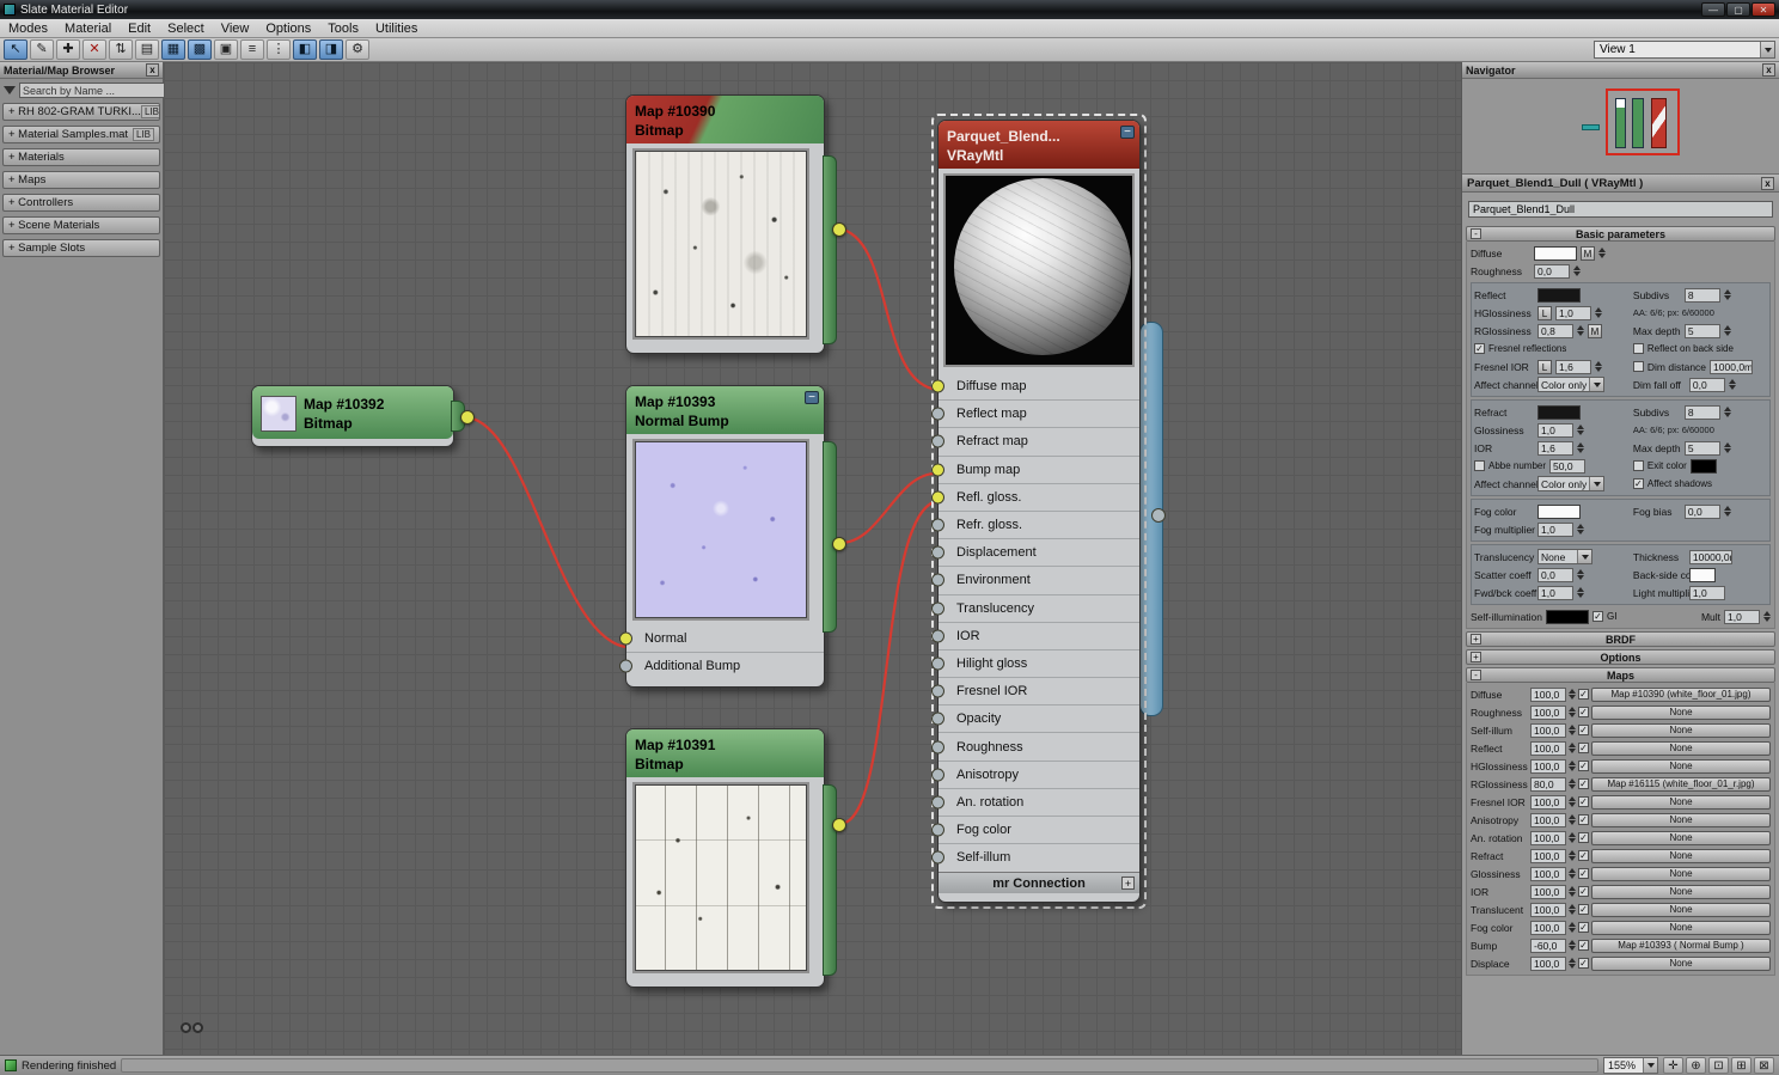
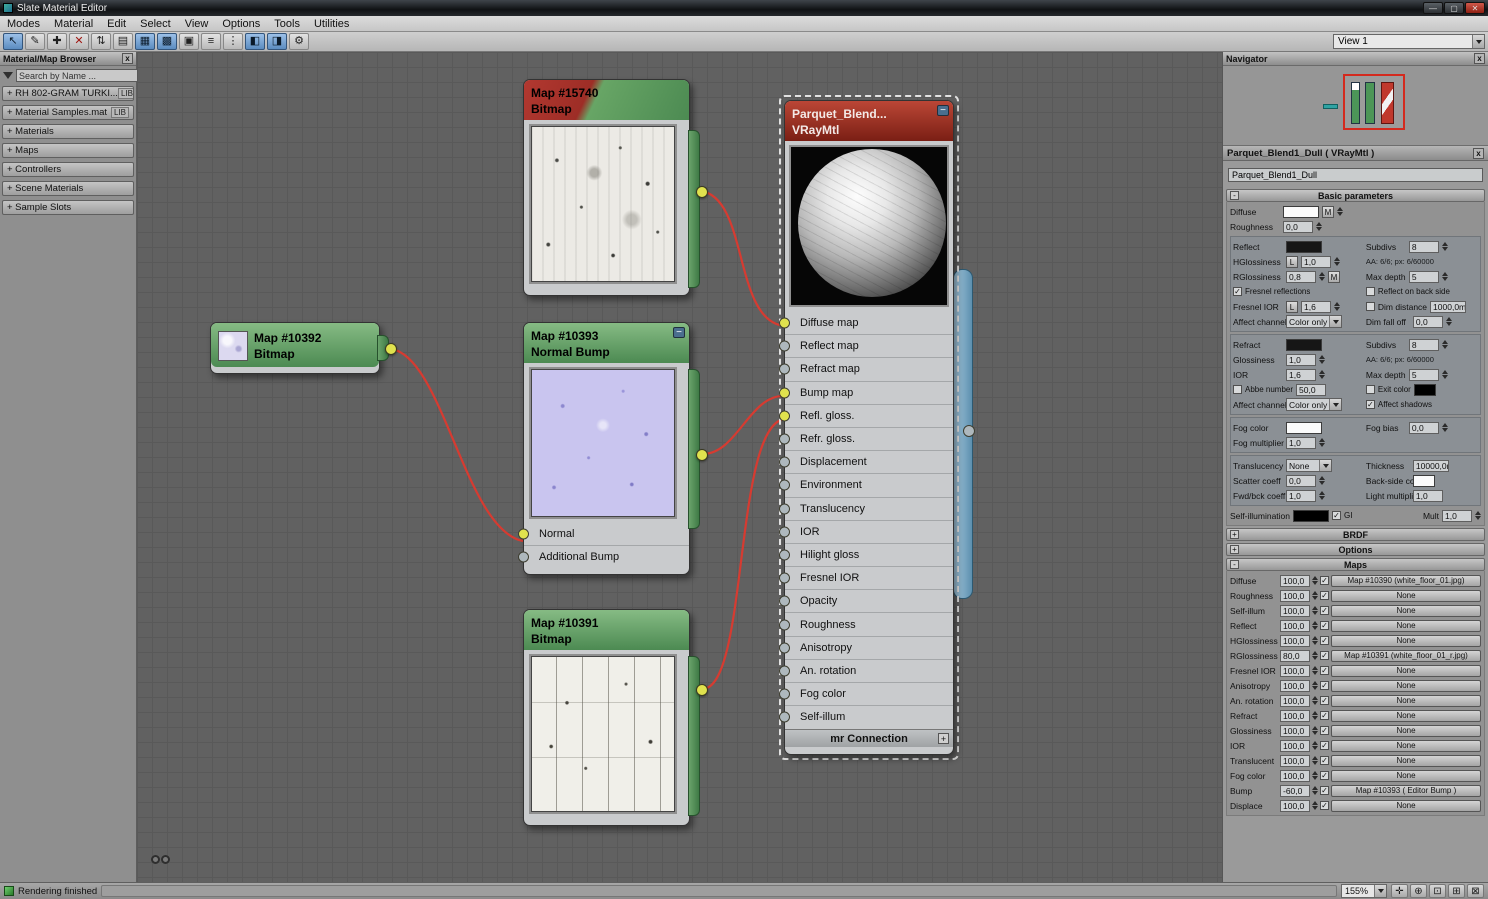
  Slate Material Editor
  —
  ▢
  ✕
  Modes
  Material
  Edit
  Select
  View
  Options
  Tools
  Utilities
  ↖
  ✎
  ✚
  ✕
  ⇅
  ▤
  ▦
  ▩
  ▣
  ≡
  ⋮
  ◧
  ◨
  ⚙
  View 1
  Material/Map Browser
  x
  Search by Name ...
  + RH 802-GRAM TURKI...
  LIB
  + Material Samples.mat
  LIB
  + Materials
  + Maps
  + Controllers
  + Scene Materials
  + Sample Slots
- Map #10390
+ Map #15740
  Bitmap
  Map #10392
  Bitmap
  Map #10393
  Normal Bump
  −
  Normal
  Additional Bump
  Map #10391
  Bitmap
  Parquet_Blend...
  VRayMtl
  −
  Diffuse map
  Reflect map
  Refract map
  Bump map
  Refl. gloss.
  Refr. gloss.
  Displacement
  Environment
  Translucency
  IOR
  Hilight gloss
  Fresnel IOR
  Opacity
  Roughness
  Anisotropy
  An. rotation
  Fog color
  Self-illum
  mr Connection
  +
  Navigator
  x
  Parquet_Blend1_Dull ( VRayMtl )
  x
  Parquet_Blend1_Dull
  -
  Basic parameters
  Diffuse
  M
  Roughness
  0,0
  Reflect
  HGlossiness
  L
  1,0
  RGlossiness
  0,8
  M
  Fresnel reflections
  Fresnel IOR
  L
  1,6
  Affect channe
  Color only
  Subdivs
  8
  AA: 6/6; px: 6/60000
  Max depth
  5
  Reflect on back side
  Dim distance
  1000,0m
  Dim fall off
  0,0
  Refract
  Glossiness
  1,0
  IOR
  1,6
  Abbe number
  50,0
  Affect channe
  Color only
  Subdivs
  8
  AA: 6/6; px: 6/60000
  Max depth
  5
  Exit color
  Affect shadows
  Fog color
  Fog multiplier
  1,0
  Fog bias
  0,0
  Translucency
  None
  Scatter coeff
  0,0
  Fwd/bck coeff
  1,0
  Thickness
  10000,0
  Back-side c
  Light multipl
  1,0
  Self-illumination
  GI
  Mult
  1,0
  +
  BRDF
  +
  Options
  -
  Maps
  Diffuse
  100,0
  Map #10390 (white_floor_01.jpg)
  Roughness
  100,0
  None
  Self-illum
  100,0
  None
  Reflect
  100,0
  None
  HGlossiness
  100,0
  None
  RGlossiness
  80,0
- Map #16115 (white_floor_01_r.jpg)
+ Map #10391 (white_floor_01_r.jpg)
  Fresnel IOR
  100,0
  None
  Anisotropy
  100,0
  None
  An. rotation
  100,0
  None
  Refract
  100,0
  None
  Glossiness
  100,0
  None
  IOR
  100,0
  None
  Translucent
  100,0
  None
  Fog color
  100,0
  None
  Bump
  -60,0
- Map #10393 ( Normal Bump )
+ Map #10393 ( Editor Bump )
  Displace
  100,0
  None
  Rendering finished
  155%
  ✛
  ⊕
  ⊡
  ⊞
  ⊠
